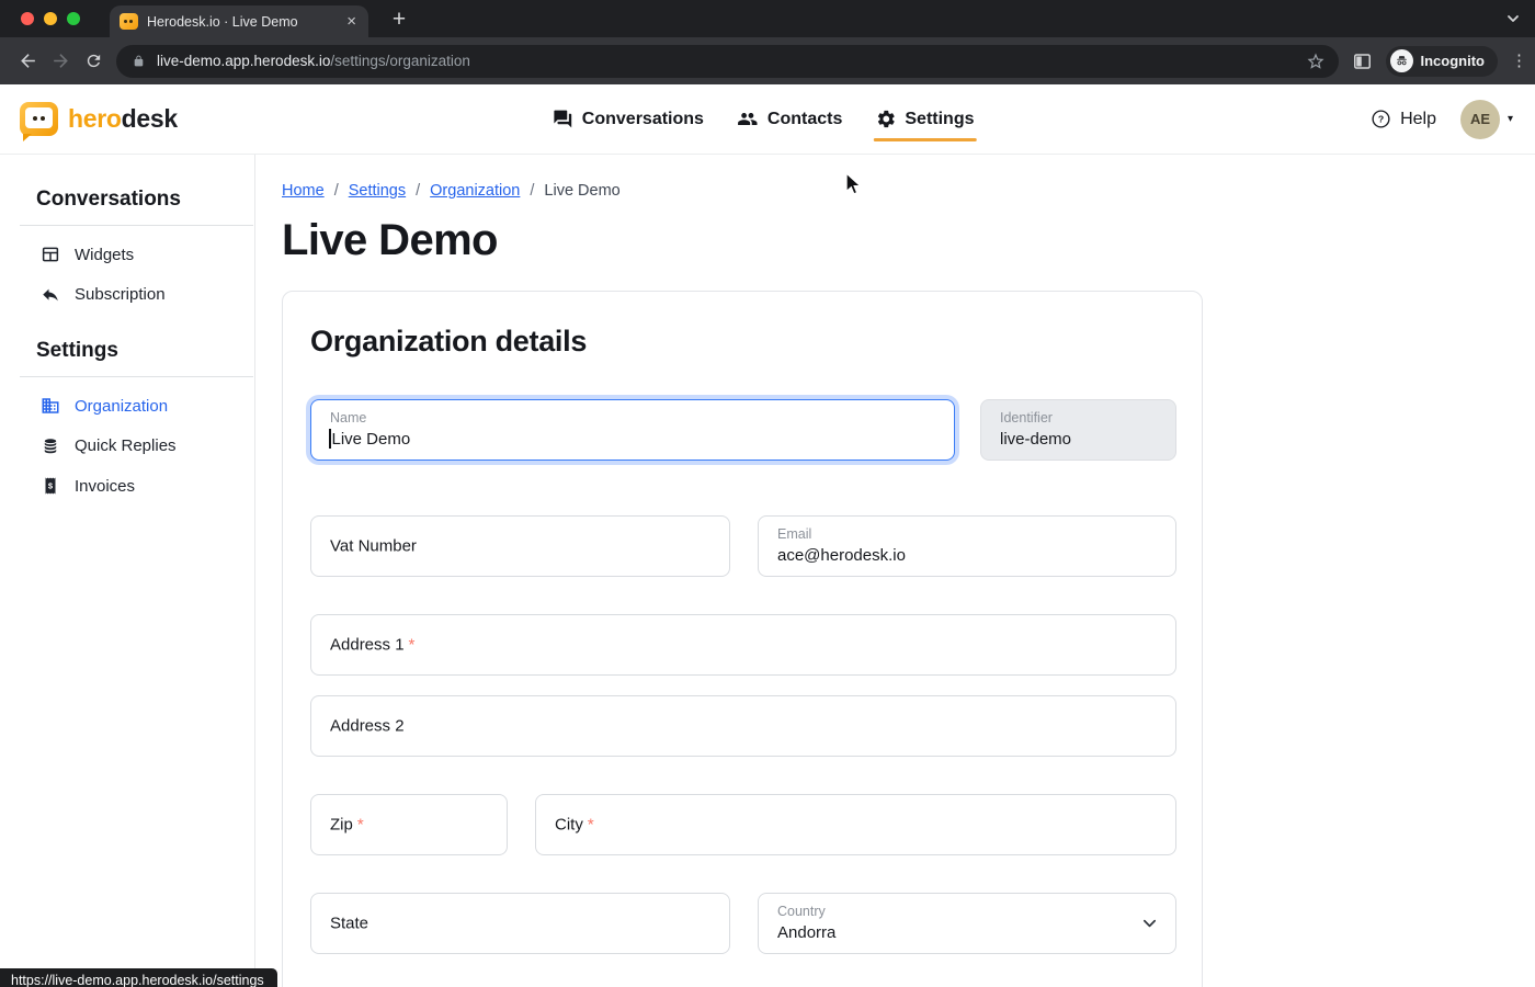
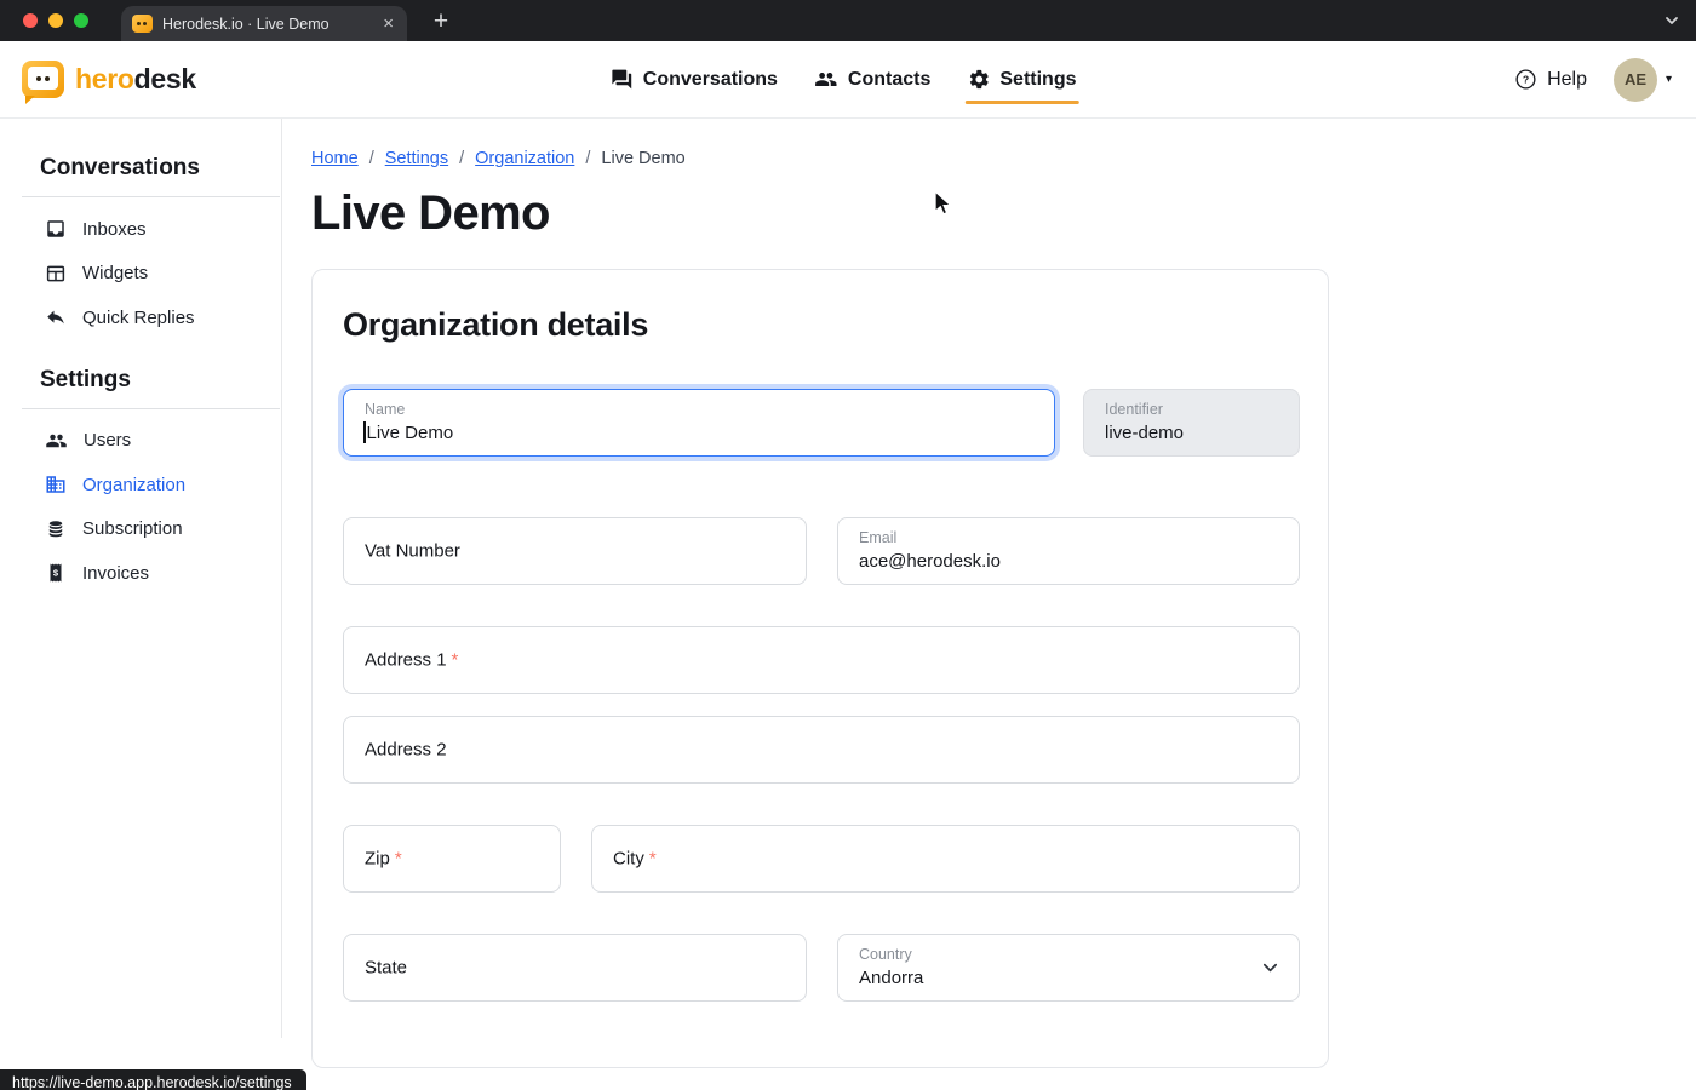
  Herodesk.io · Live Demo
  ×
  +
- live-demo.app.herodesk.io
- /settings/organization
- Incognito
- ⋮
  herodesk
  Conversations
  Contacts
  Settings
  ?
  Help
  AE
  ▾
  Conversations
+ Inboxes
  Widgets
- Subscription
+ Quick Replies
  Settings
+ Users
  Organization
- Quick Replies
+ Subscription
  $
  Invoices
  Home
  /
  Settings
  /
  Organization
  /
  Live Demo
  Live Demo
  Organization details
  Name
  Live Demo
  Identifier
  live-demo
  Vat Number
  Email
  ace@herodesk.io
  Address 1 *
  Address 2
  Zip *
  City *
  State
  Country
  Andorra
  https://live-demo.app.herodesk.io/settings
